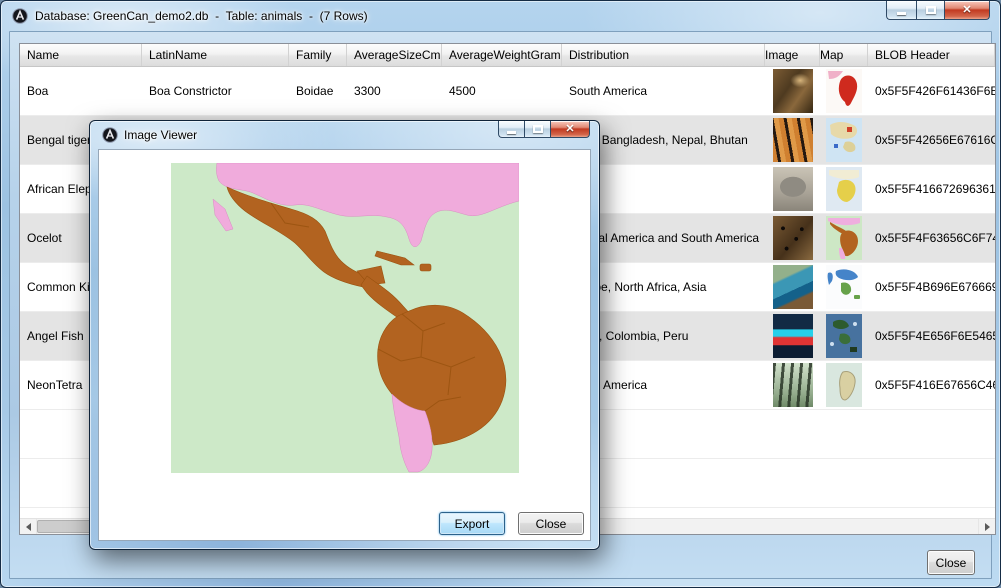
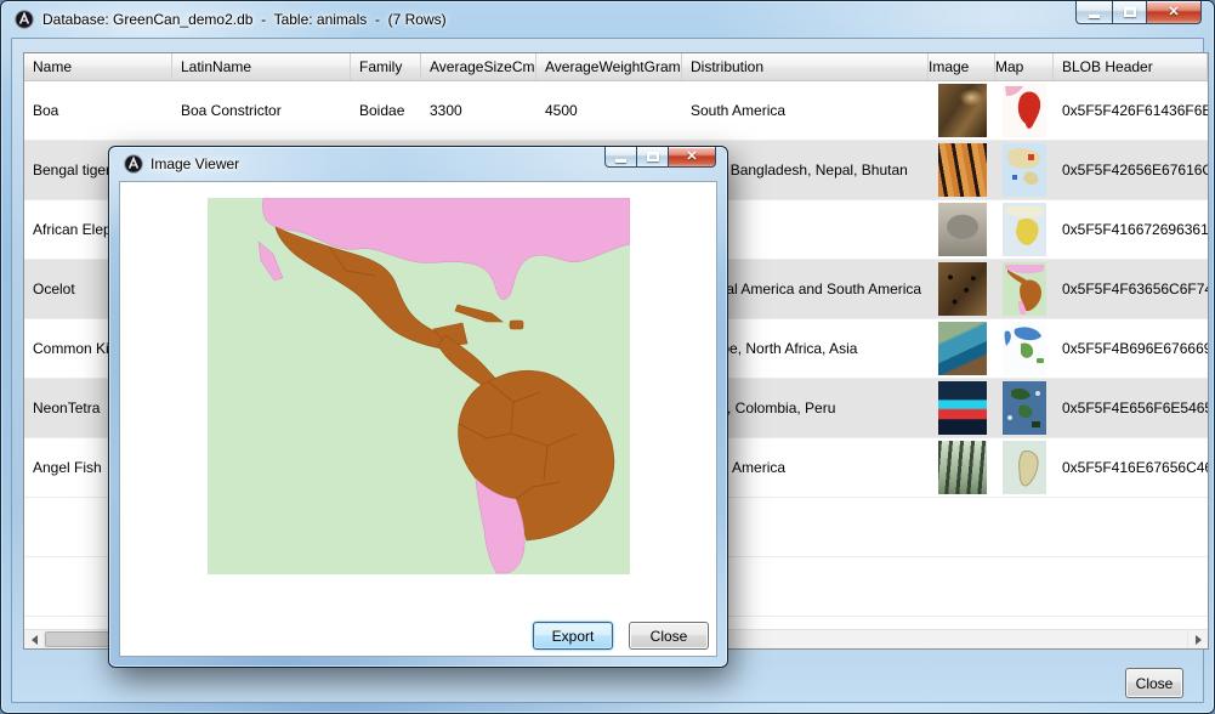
  Database: GreenCan_demo2.db - Table: animals - (7 Rows)
  ✕
  Name
  LatinName
  Family
  AverageSizeCm
  AverageWeightGram
  Distribution
  Image
  Map
  BLOB Header
  Boa
  Boa Constrictor
  Boidae
  3300
  4500
  South America
  0x5F5F426F61436F6E
  Bengal tige
  Bangladesh, Nepal, Bhutan
  0x5F5F42656E67616C
  0x5F5F416672696361
  Ocelot
  al America and South America
  0x5F5F4F63656C6F7
  e, North Africa, Asia
  0x5F5F4B696E67666
- Angel Fish
+ NeonTetra
  , Colombia, Peru
  0x5F5F4E656F6E546
- NeonTetra
+ Angel Fish
  0x5F5F416E67656C4
  Close
  Image Viewer
  ✕
  Export
  Close
